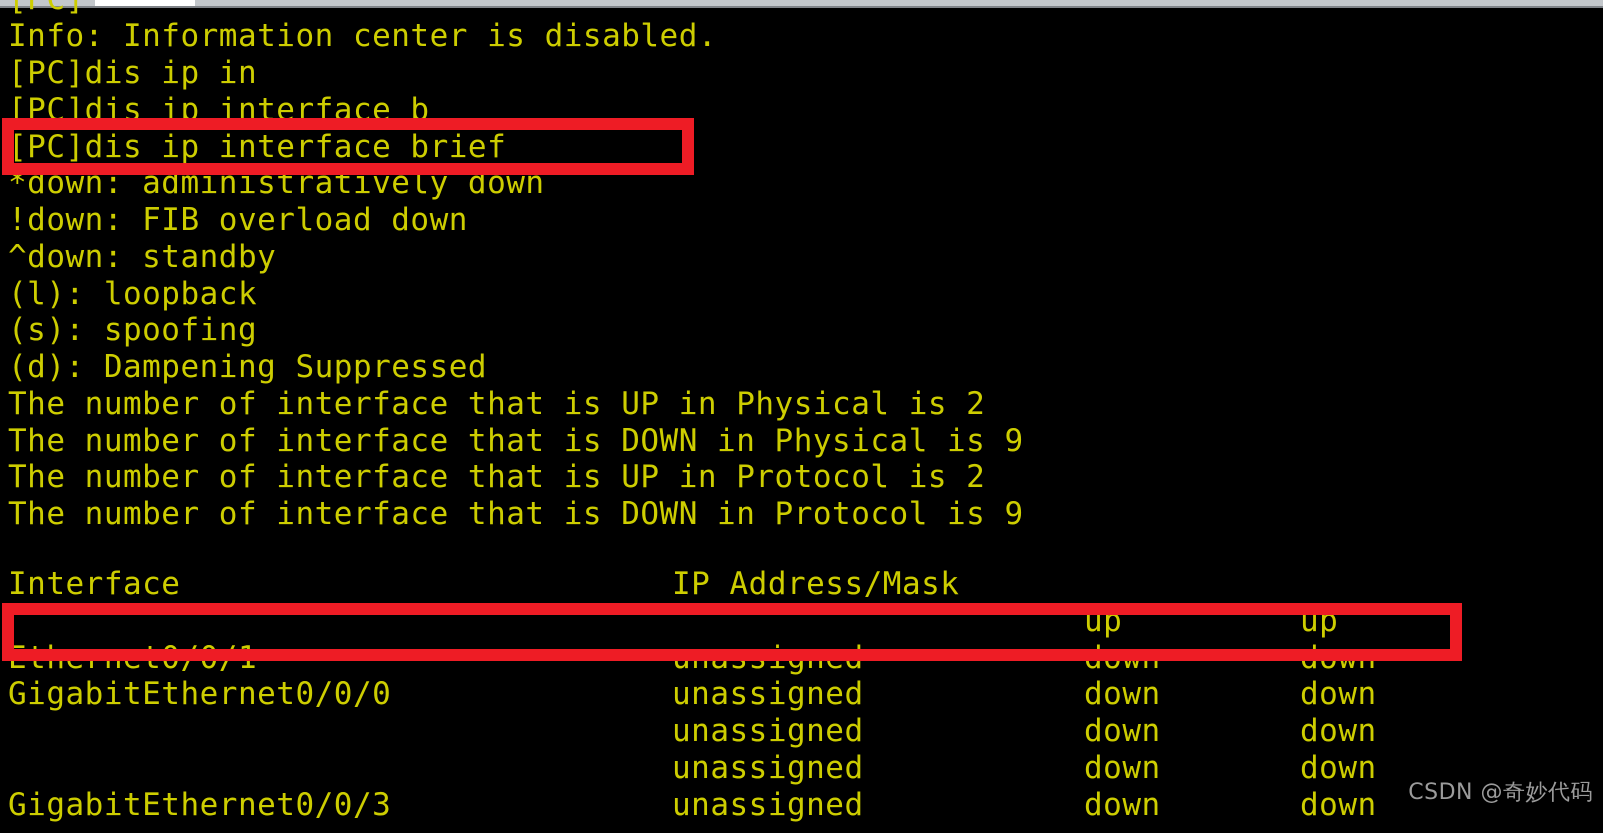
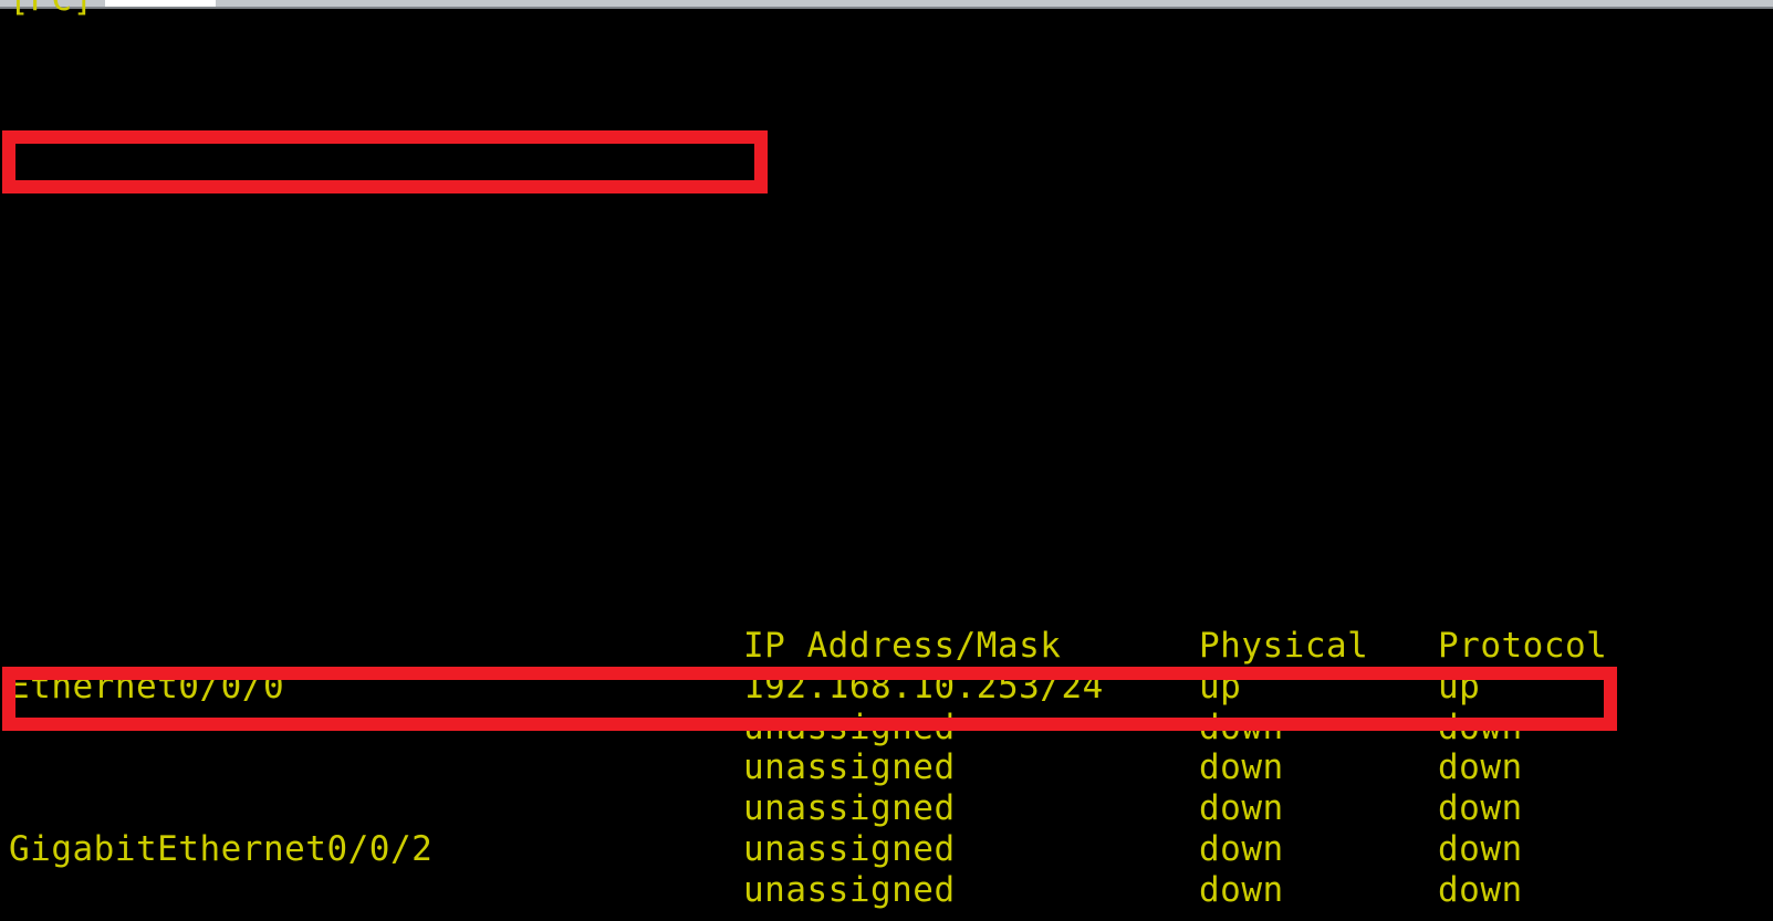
- Info: Information center is disabled.
- [PC]dis ip in
- [PC]dis ip interface b
- [PC]dis ip interface brief
- *down: administratively down
- !down: FIB overload down
- ^down: standby
- (l): loopback
- (s): spoofing
- (d): Dampening Suppressed
- The number of interface that is UP in Physical is 2
- The number of interface that is DOWN in Physical is 9
- The number of interface that is UP in Protocol is 2
- The number of interface that is DOWN in Protocol is 9
- Interface
  IP Address/Mask
+ Physical
+ Protocol
+ Ethernet0/0/0
+ 192.168.10.253/24
  up
  up
- Ethernet0/0/1
  unassigned
  down
  down
- GigabitEthernet0/0/0
  unassigned
  down
  down
  unassigned
  down
  down
+ GigabitEthernet0/0/2
  unassigned
  down
  down
- GigabitEthernet0/0/3
  unassigned
  down
  down
- CSDN @奇妙代码
